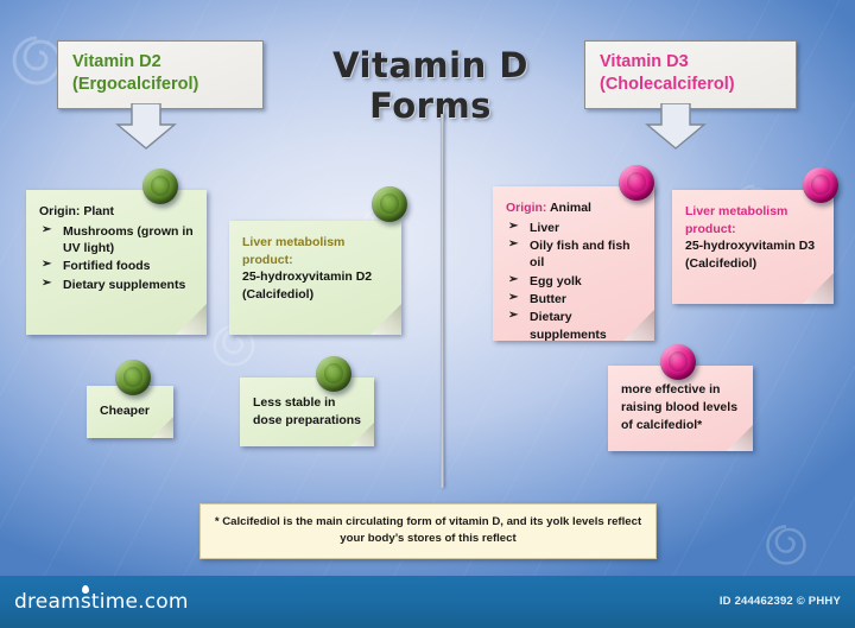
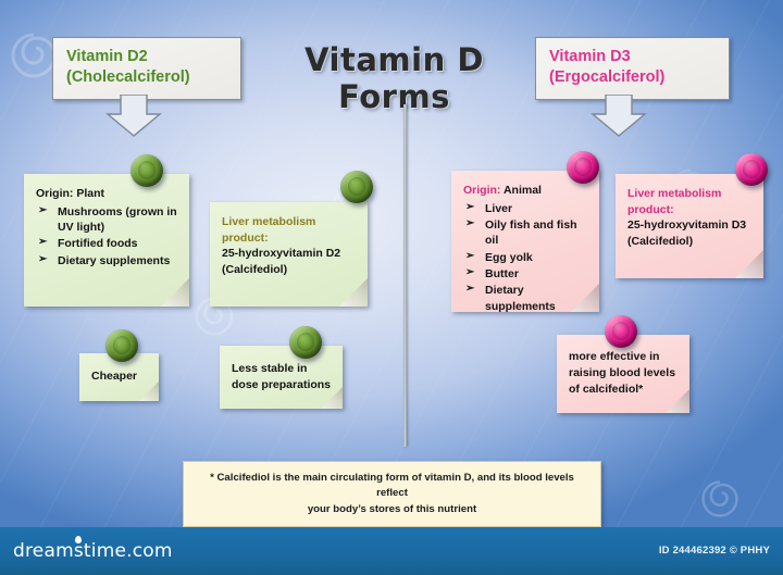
  Vitamin D Forms
  Vitamin D2
- (Ergocalciferol)
+ (Cholecalciferol)
  Vitamin D3
- (Cholecalciferol)
+ (Ergocalciferol)
  Origin: Plant
  ➢
  Mushrooms (grown in UV light)
  ➢
  Fortified foods
  ➢
  Dietary supplements
  Liver metabolism
  product:
  25-hydroxyvitamin D2
  (Calcifediol)
  Cheaper
  Less stable in
  dose preparations
  Origin: Animal
  ➢
  Liver
  ➢
  Oily fish and fish oil
  ➢
  Egg yolk
  ➢
  Butter
  ➢
  Dietary supplements
  Liver metabolism
  product:
  25-hydroxyvitamin D3
  (Calcifediol)
  more effective in
  raising blood levels
  of calcifediol*
- * Calcifediol is the main circulating form of vitamin D, and its yolk levels reflect
+ * Calcifediol is the main circulating form of vitamin D, and its blood levels reflect
- your body’s stores of this reflect
+ your body’s stores of this nutrient
  dreamstime.com
  ID 244462392 © PHHY
